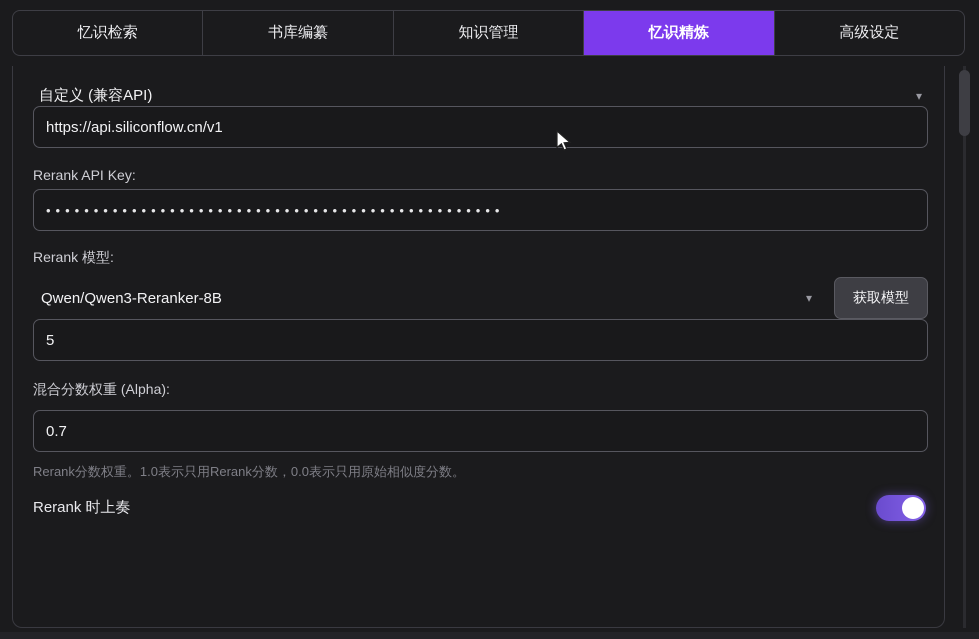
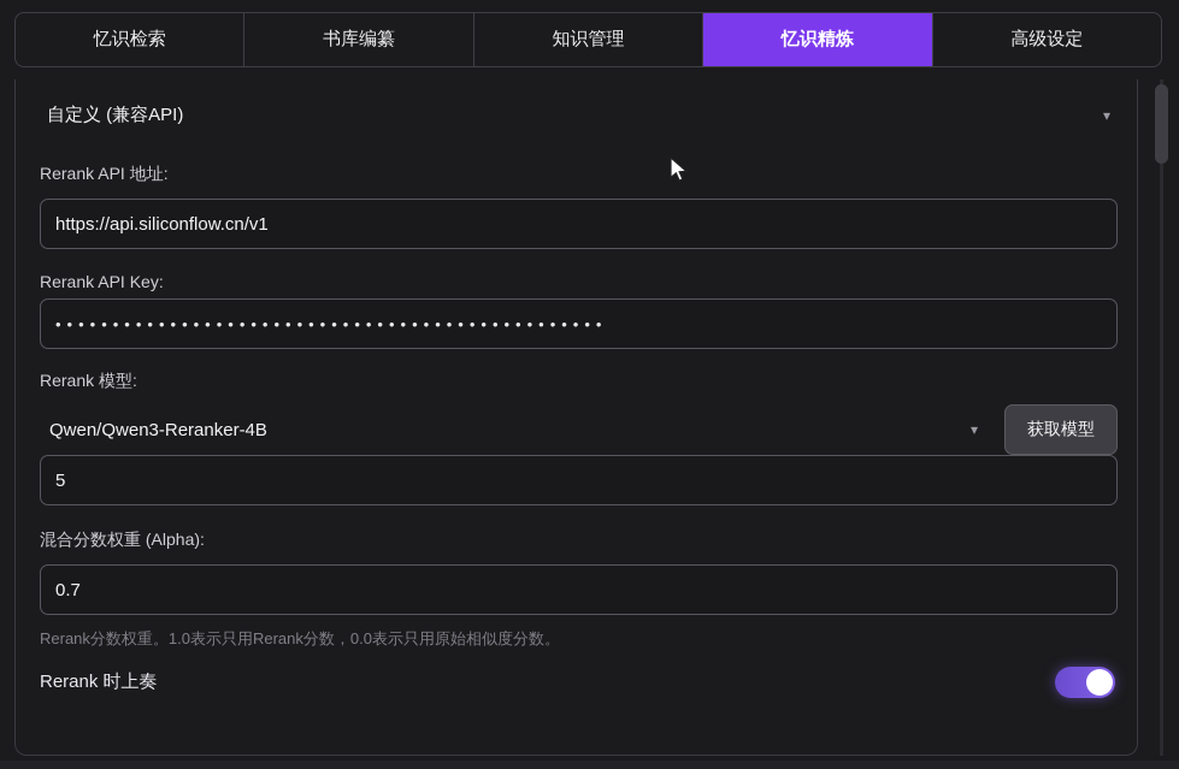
  忆识检索
  书库编纂
  知识管理
  忆识精炼
  高级设定
  自定义 (兼容API)
  ▾
+ Rerank API 地址:
  https://api.siliconflow.cn/v1
  Rerank API Key:
  ••••••••••••••••••••••••••••••••••••••••••••••••
  Rerank 模型:
- Qwen/Qwen3-Reranker-8B
+ Qwen/Qwen3-Reranker-4B
  ▾
  获取模型
  5
  混合分数权重 (Alpha):
  0.7
  Rerank分数权重。1.0表示只用Rerank分数，0.0表示只用原始相似度分数。
  Rerank 时上奏
